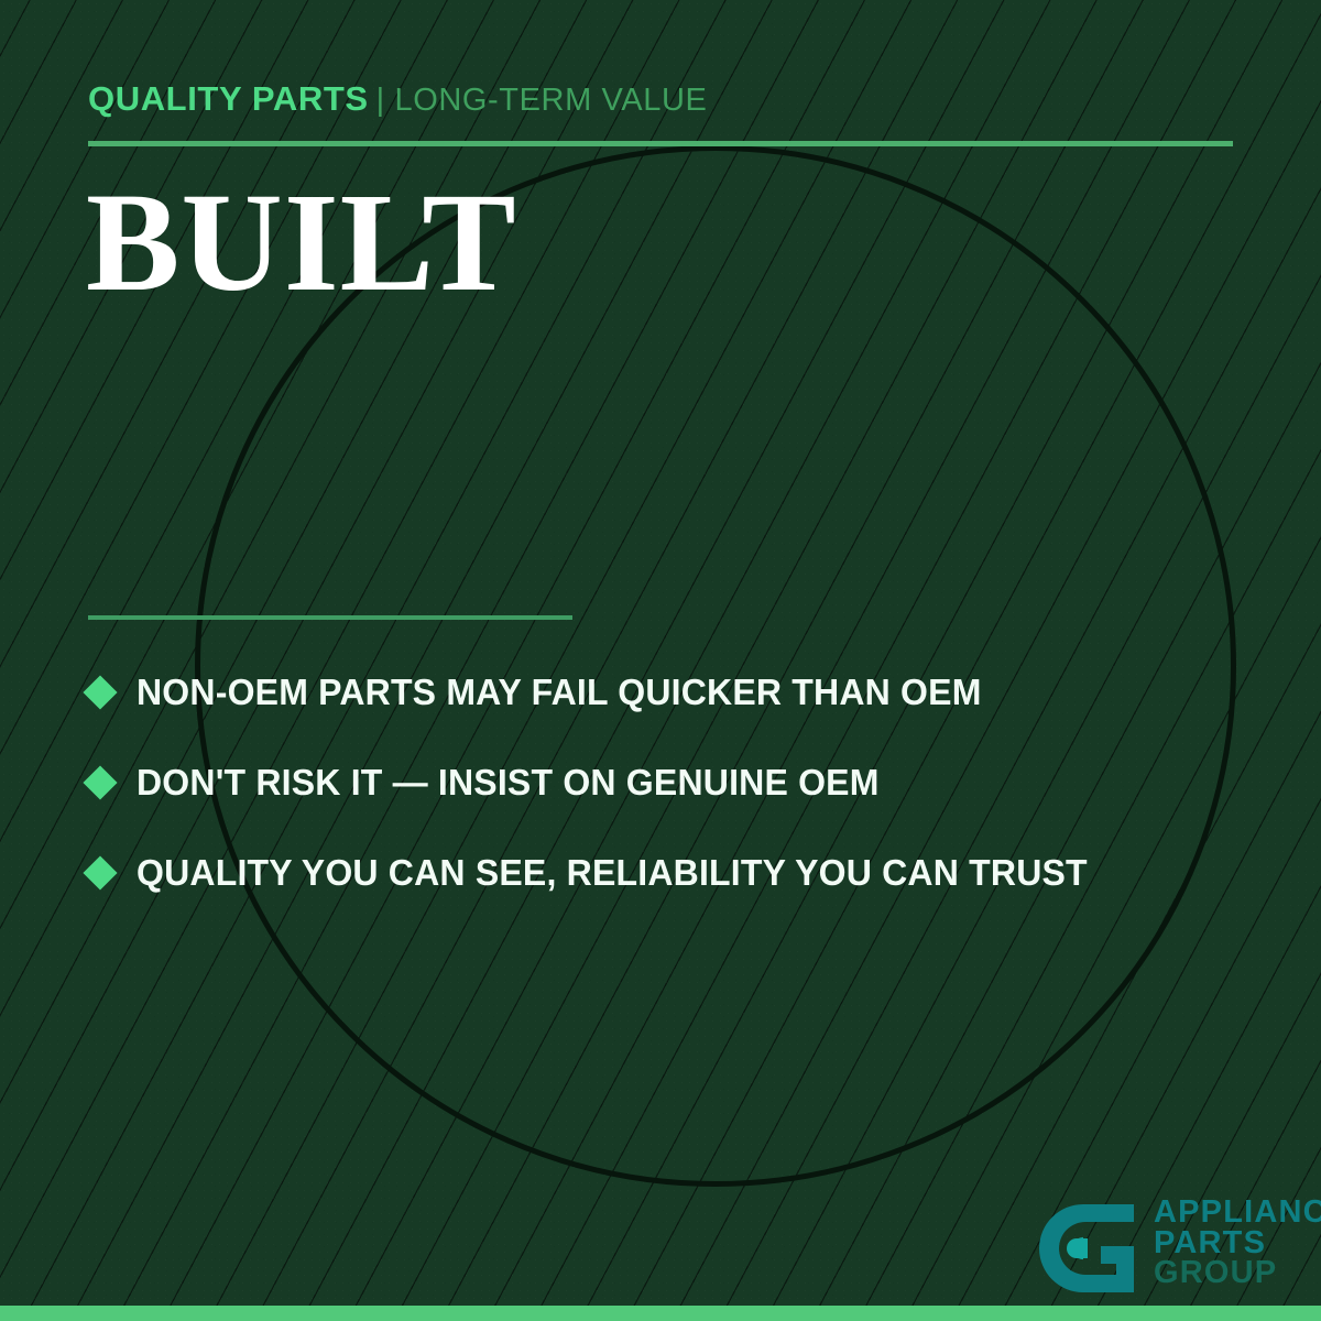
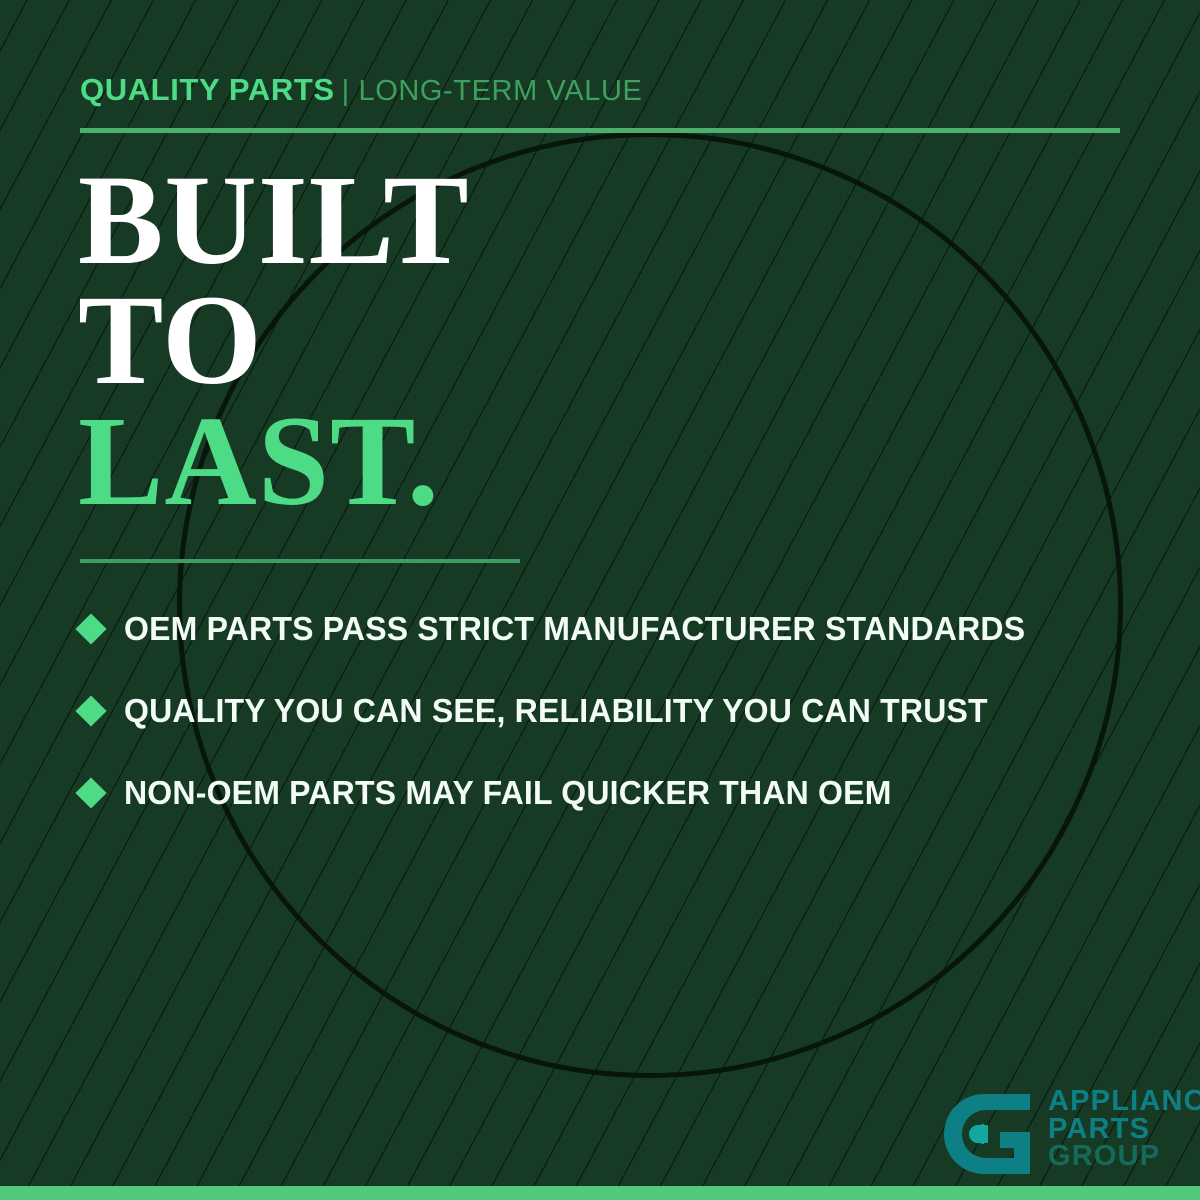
  QUALITY PARTS | LONG-TERM VALUE
  BUILT
+ TO
+ LAST.
+ OEM PARTS PASS STRICT MANUFACTURER STANDARDS
- NON-OEM PARTS MAY FAIL QUICKER THAN OEM
+ QUALITY YOU CAN SEE, RELIABILITY YOU CAN TRUST
- DON'T RISK IT — INSIST ON GENUINE OEM
- QUALITY YOU CAN SEE, RELIABILITY YOU CAN TRUST
+ NON-OEM PARTS MAY FAIL QUICKER THAN OEM
  APPLIANC
  PARTS
  GROUP
